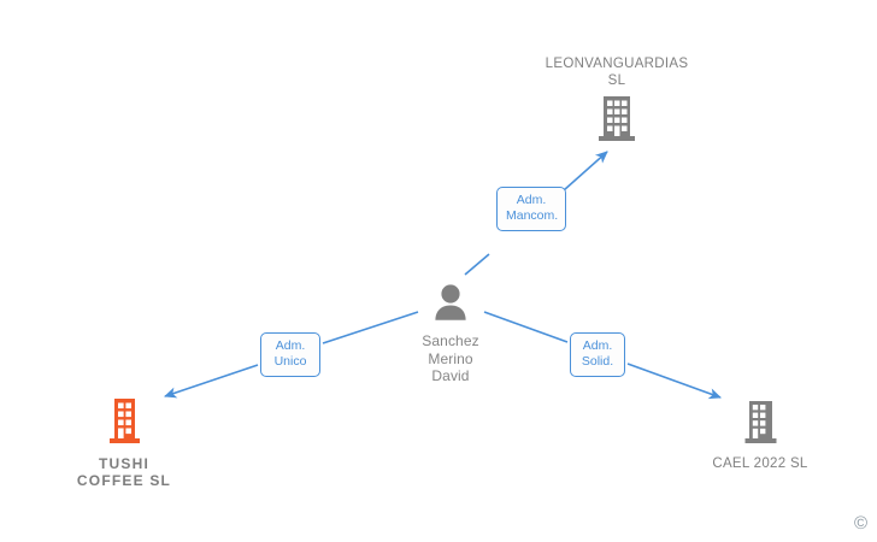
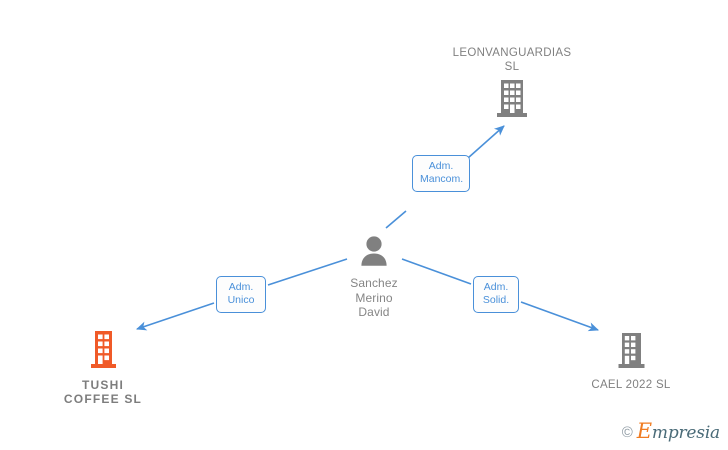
  LEONVANGUARDIAS
  SL
  Sanchez
  Merino
  David
  TUSHI
  COFFEE SL
  CAEL 2022 SL
  Adm.
  Mancom.
  Adm.
  Unico
  Adm.
  Solid.
  ©
+ Empresia
